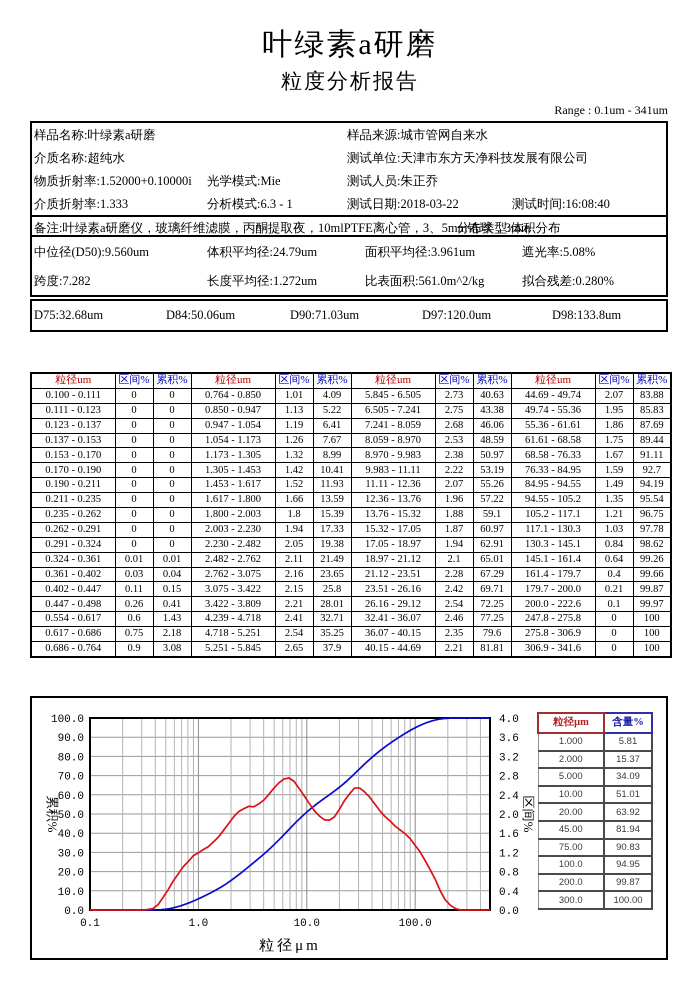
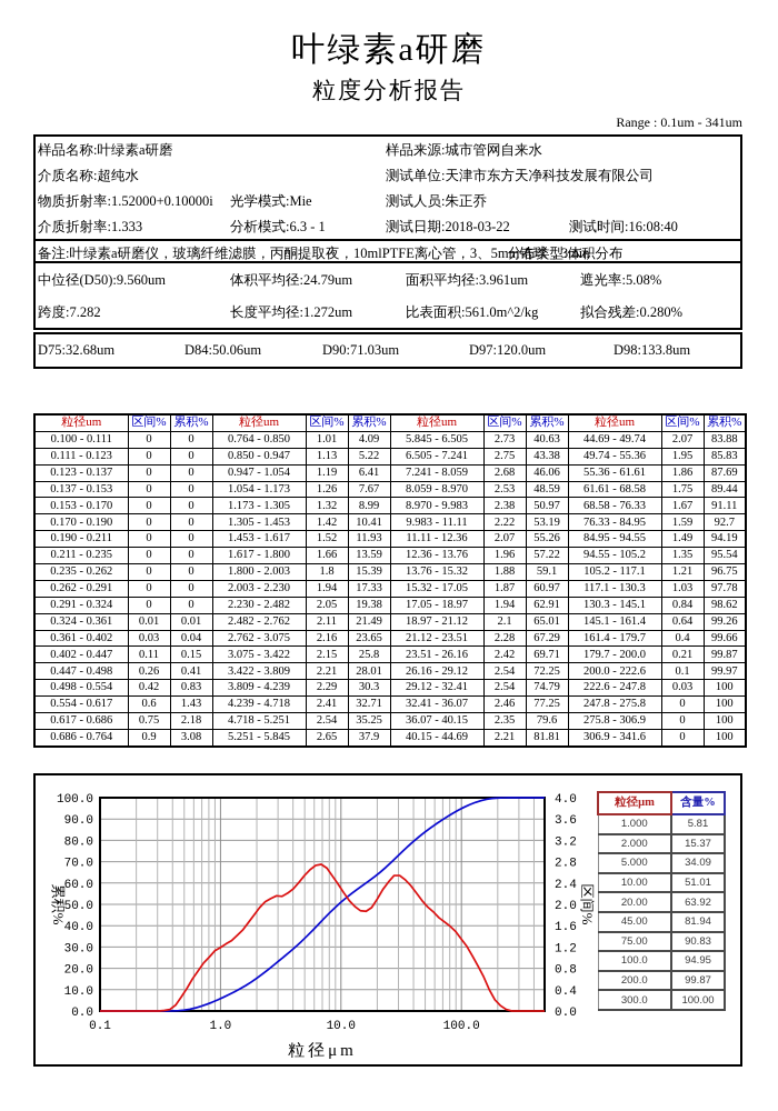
  叶绿素a研磨
  粒度分析报告
  Range : 0.1um - 341um
  样品名称:叶绿素a研磨
  样品来源:城市管网自来水
  介质名称:超纯水
  测试单位:天津市东方天净科技发展有限公司
  物质折射率:1.52000+0.10000i
  光学模式:Mie
  测试人员:朱正乔
  介质折射率:1.333
  分析模式:6.3 - 1
  测试日期:2018-03-22
  测试时间:16:08:40
  备注:叶绿素a研磨仪，玻璃纤维滤膜，丙酮提取夜，10mlPTFE离心管，3、5mm锆球，3min
  分布类型:体积分布
  中位径(D50):9.560um
  体积平均径:24.79um
  面积平均径:3.961um
  遮光率:5.08%
  跨度:7.282
  长度平均径:1.272um
  比表面积:561.0m^2/kg
  拟合残差:0.280%
  D75:32.68um
  D84:50.06um
  D90:71.03um
  D97:120.0um
  D98:133.8um
  粒径um	区间%	累积%	粒径um	区间%	累积%	粒径um	区间%	累积%	粒径um	区间%	累积%
  0.100 - 0.111	0	0	0.764 - 0.850	1.01	4.09	5.845 - 6.505	2.73	40.63	44.69 - 49.74	2.07	83.88
  0.111 - 0.123	0	0	0.850 - 0.947	1.13	5.22	6.505 - 7.241	2.75	43.38	49.74 - 55.36	1.95	85.83
  0.123 - 0.137	0	0	0.947 - 1.054	1.19	6.41	7.241 - 8.059	2.68	46.06	55.36 - 61.61	1.86	87.69
  0.137 - 0.153	0	0	1.054 - 1.173	1.26	7.67	8.059 - 8.970	2.53	48.59	61.61 - 68.58	1.75	89.44
  0.153 - 0.170	0	0	1.173 - 1.305	1.32	8.99	8.970 - 9.983	2.38	50.97	68.58 - 76.33	1.67	91.11
  0.170 - 0.190	0	0	1.305 - 1.453	1.42	10.41	9.983 - 11.11	2.22	53.19	76.33 - 84.95	1.59	92.7
  0.190 - 0.211	0	0	1.453 - 1.617	1.52	11.93	11.11 - 12.36	2.07	55.26	84.95 - 94.55	1.49	94.19
  0.211 - 0.235	0	0	1.617 - 1.800	1.66	13.59	12.36 - 13.76	1.96	57.22	94.55 - 105.2	1.35	95.54
  0.235 - 0.262	0	0	1.800 - 2.003	1.8	15.39	13.76 - 15.32	1.88	59.1	105.2 - 117.1	1.21	96.75
  0.262 - 0.291	0	0	2.003 - 2.230	1.94	17.33	15.32 - 17.05	1.87	60.97	117.1 - 130.3	1.03	97.78
  0.291 - 0.324	0	0	2.230 - 2.482	2.05	19.38	17.05 - 18.97	1.94	62.91	130.3 - 145.1	0.84	98.62
  0.324 - 0.361	0.01	0.01	2.482 - 2.762	2.11	21.49	18.97 - 21.12	2.1	65.01	145.1 - 161.4	0.64	99.26
  0.361 - 0.402	0.03	0.04	2.762 - 3.075	2.16	23.65	21.12 - 23.51	2.28	67.29	161.4 - 179.7	0.4	99.66
  0.402 - 0.447	0.11	0.15	3.075 - 3.422	2.15	25.8	23.51 - 26.16	2.42	69.71	179.7 - 200.0	0.21	99.87
  0.447 - 0.498	0.26	0.41	3.422 - 3.809	2.21	28.01	26.16 - 29.12	2.54	72.25	200.0 - 222.6	0.1	99.97
+ 0.498 - 0.554	0.42	0.83	3.809 - 4.239	2.29	30.3	29.12 - 32.41	2.54	74.79	222.6 - 247.8	0.03	100
  0.554 - 0.617	0.6	1.43	4.239 - 4.718	2.41	32.71	32.41 - 36.07	2.46	77.25	247.8 - 275.8	0	100
  0.617 - 0.686	0.75	2.18	4.718 - 5.251	2.54	35.25	36.07 - 40.15	2.35	79.6	275.8 - 306.9	0	100
  0.686 - 0.764	0.9	3.08	5.251 - 5.845	2.65	37.9	40.15 - 44.69	2.21	81.81	306.9 - 341.6	0	100
  100.0
  90.0
  80.0
  70.0
  60.0
  50.0
  40.0
  30.0
  20.0
  10.0
  0.0
  4.0
  3.6
  3.2
  2.8
  2.4
  2.0
  1.6
  1.2
  0.8
  0.4
  0.0
  0.1
  1.0
  10.0
  100.0
  粒径μm
  粒径μm	含量%
  1.000	5.81
  2.000	15.37
  5.000	34.09
  10.00	51.01
  20.00	63.92
  45.00	81.94
  75.00	90.83
  100.0	94.95
  200.0	99.87
  300.0	100.00
